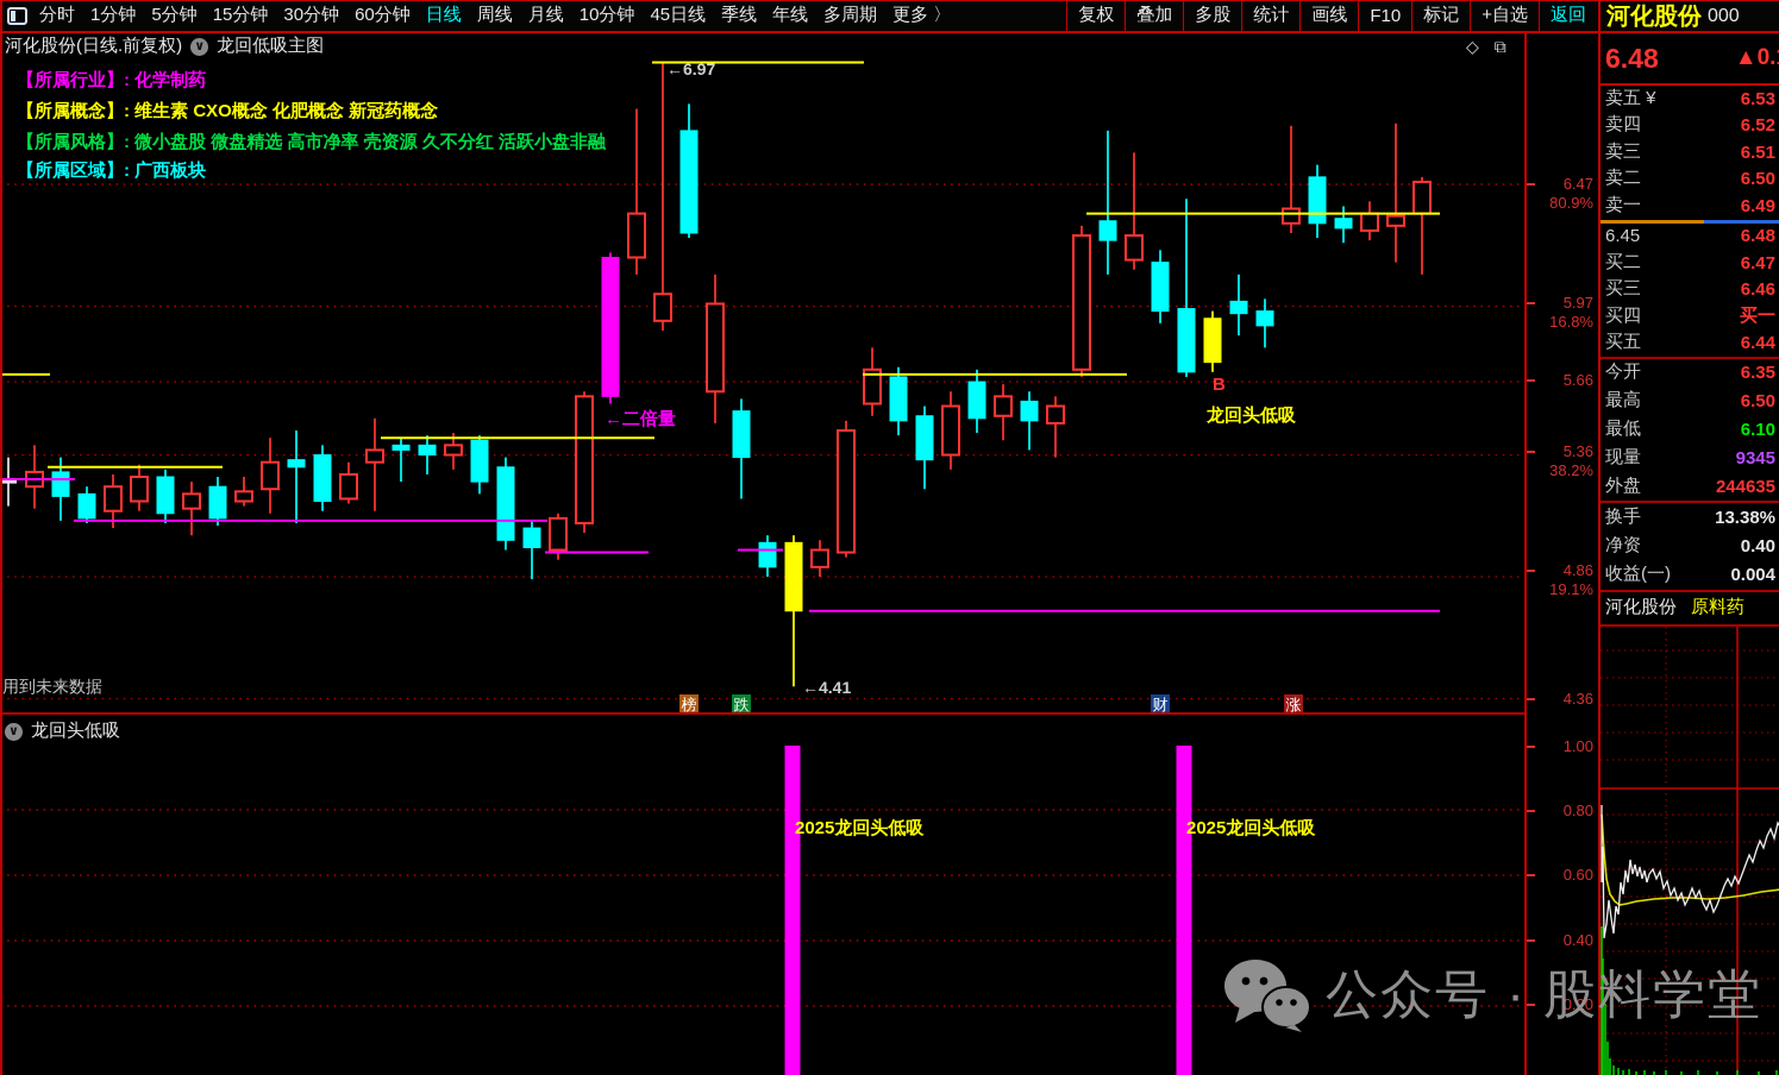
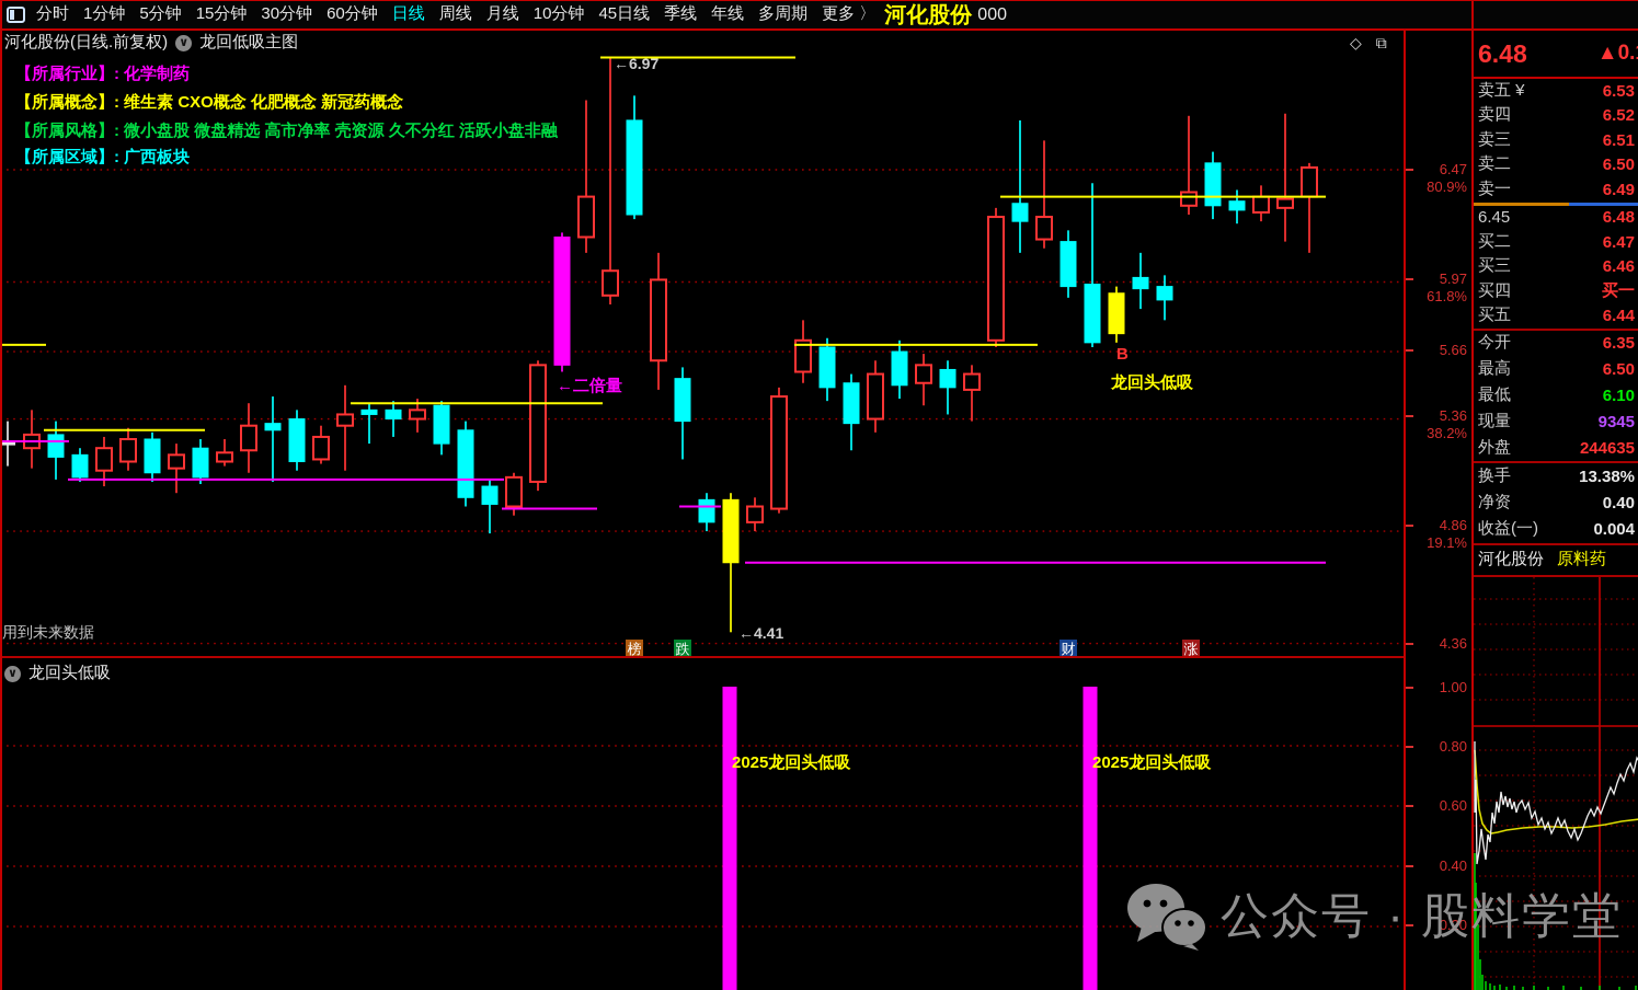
  分时
  1分钟
  5分钟
  15分钟
  30分钟
  60分钟
  日线
  周线
  月线
  10分钟
  45日线
  季线
  年线
  多周期
  更多 〉
- 复权
- 叠加
- 多股
- 统计
- 画线
- F10
- 标记
- +自选
- 返回
  河化股份
  000
  ←6.97
  ←二倍量
  ←4.41
  B
  龙回头低吸
  河化股份(日线.前复权)
  ∨
  龙回低吸主图
  ◇
  ⧉
  【所属行业】: 化学制药
  【所属概念】: 维生素 CXO概念 化肥概念 新冠药概念
  【所属风格】: 微小盘股 微盘精选 高市净率 壳资源 久不分红 活跃小盘非融
  【所属区域】: 广西板块
  用到未来数据
  榜
  跌
  财
  涨
  2025龙回头低吸
  2025龙回头低吸
  ∨
  龙回头低吸
  6.47
  80.9%
  5.97
- 16.8%
+ 61.8%
  5.66
  5.36
  38.2%
  4.86
  19.1%
  4.36
  1.00
  0.80
  0.60
  0.40
  0.20
  6.48
  ▲0.
  卖五 ¥
  6.53
  卖四
  6.52
  卖三
  6.51
  卖二
  6.50
  卖一
  6.49
  6.45
  6.48
  买二
  6.47
  买三
  6.46
  买四
  买一
  买五
  6.44
  今开
  6.35
  最高
  6.50
  最低
  6.10
  现量
  9345
  外盘
  244635
  换手
  13.38%
  净资
  0.40
  收益(一)
  0.004
  河化股份
  原料药
  公众号 · 股料学堂
